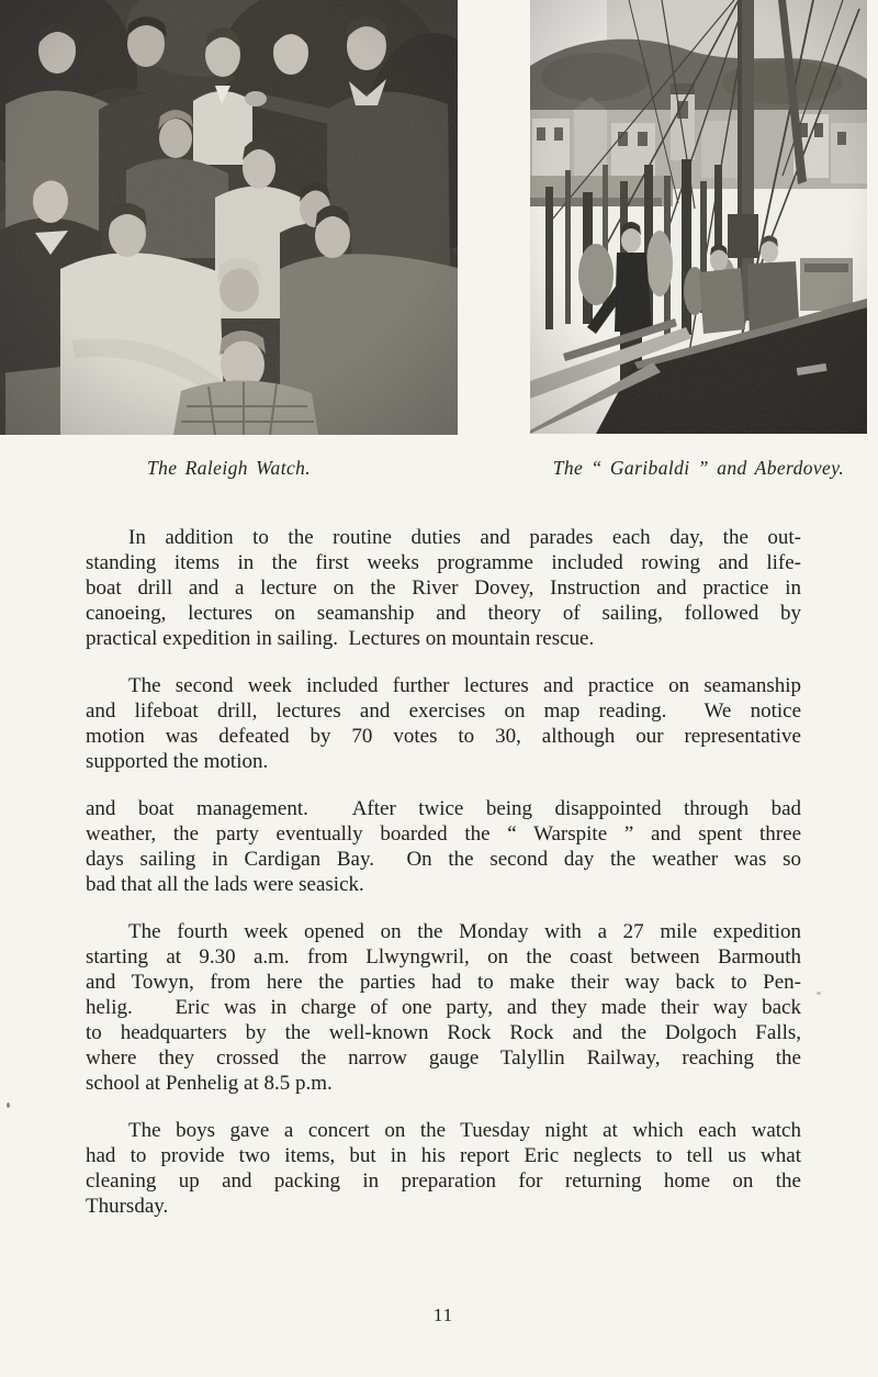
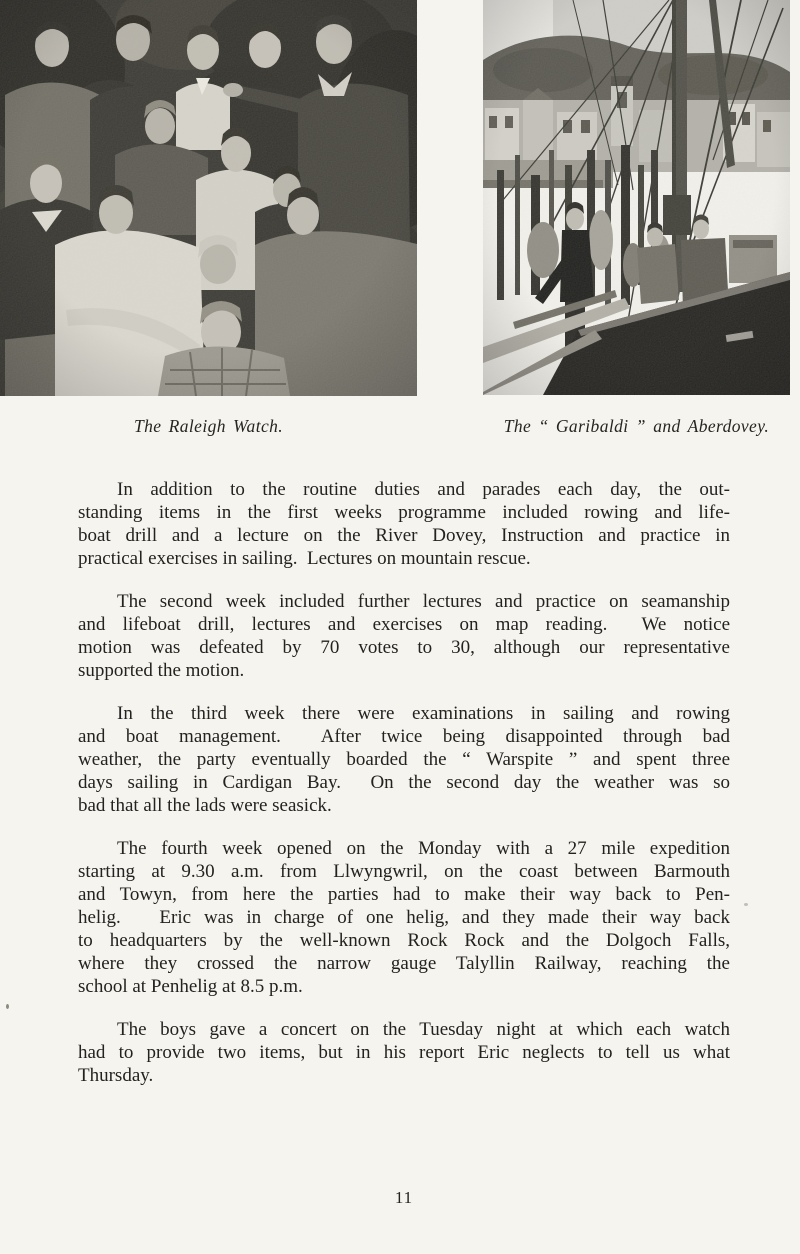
  The Raleigh Watch.
  The “ Garibaldi ” and Aberdovey.
  In addition to the routine duties and parades each day, the out-
  standing items in the first weeks programme included rowing and life-
  boat drill and a lecture on the River Dovey, Instruction and practice in
- canoeing, lectures on seamanship and theory of sailing, followed by
- practical expedition in sailing. Lectures on mountain rescue.
+ practical exercises in sailing. Lectures on mountain rescue.
  The second week included further lectures and practice on seamanship
  and lifeboat drill, lectures and exercises on map reading. We notice
  motion was defeated by 70 votes to 30, although our representative
  supported the motion.
+ In the third week there were examinations in sailing and rowing
  and boat management. After twice being disappointed through bad
  weather, the party eventually boarded the “ Warspite ” and spent three
  days sailing in Cardigan Bay. On the second day the weather was so
  bad that all the lads were seasick.
  The fourth week opened on the Monday with a 27 mile expedition
  starting at 9.30 a.m. from Llwyngwril, on the coast between Barmouth
  and Towyn, from here the parties had to make their way back to Pen-
- helig. Eric was in charge of one party, and they made their way back
+ helig. Eric was in charge of one helig, and they made their way back
  to headquarters by the well-known Rock Rock and the Dolgoch Falls,
  where they crossed the narrow gauge Talyllin Railway, reaching the
  school at Penhelig at 8.5 p.m.
  The boys gave a concert on the Tuesday night at which each watch
  had to provide two items, but in his report Eric neglects to tell us what
- cleaning up and packing in preparation for returning home on the
  Thursday.
  11
